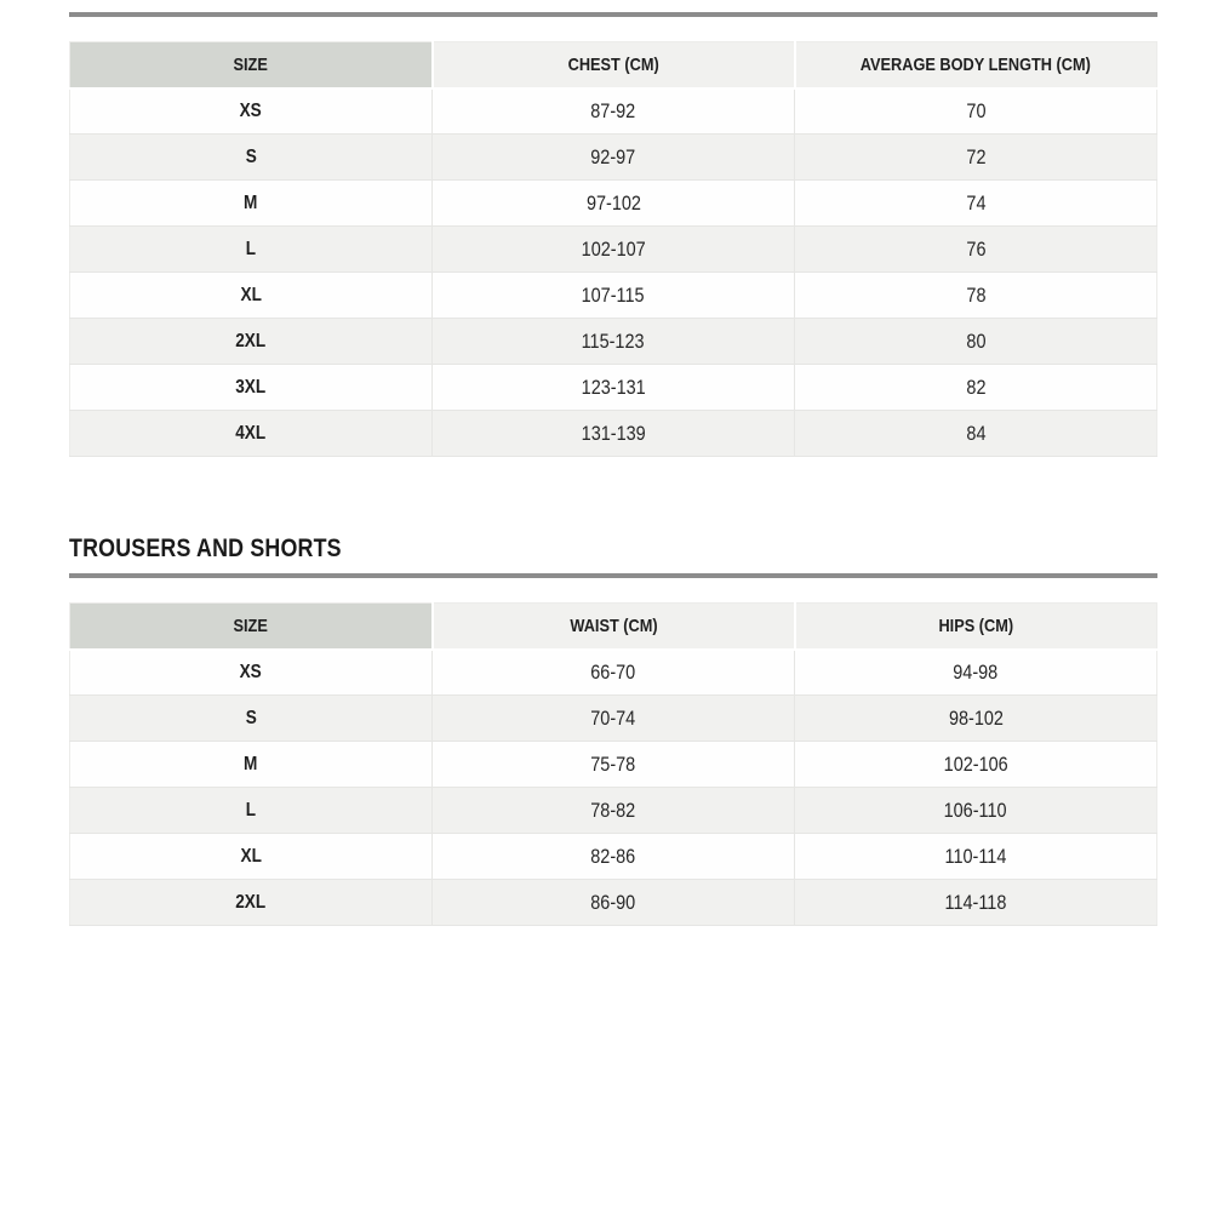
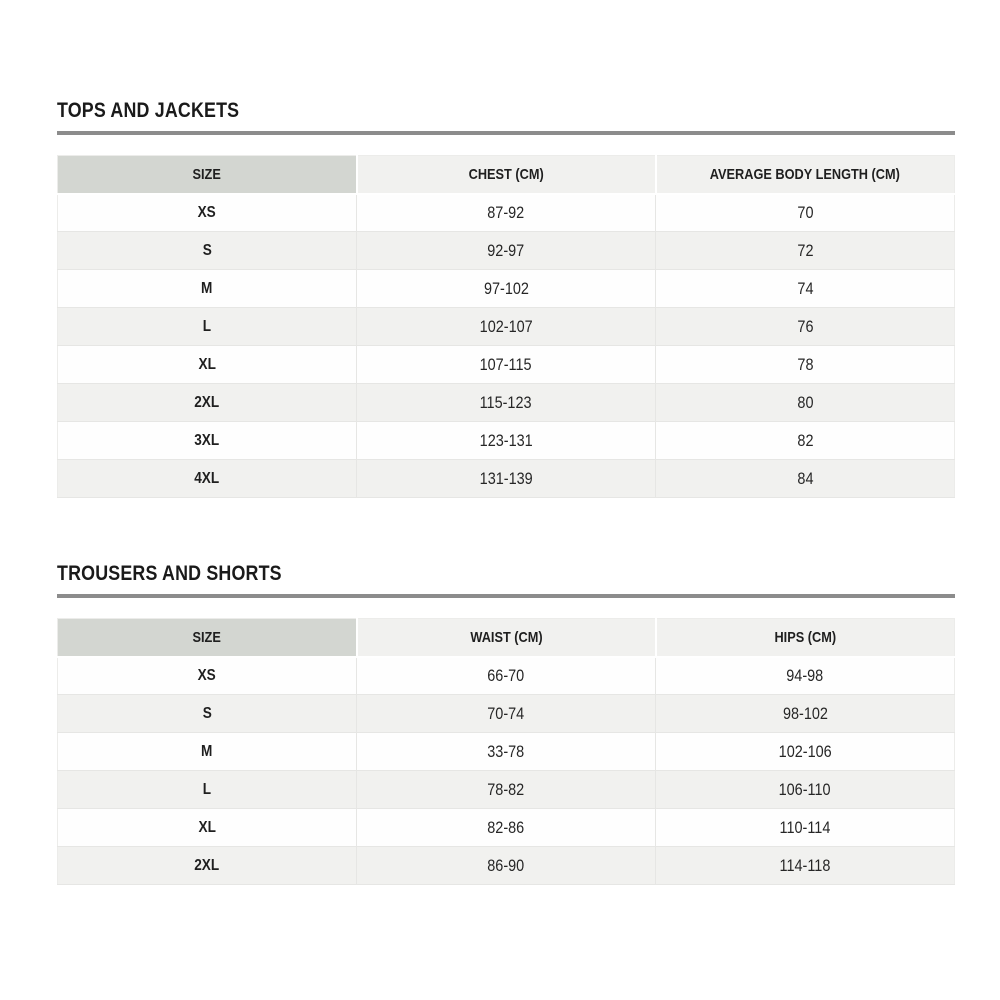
+ TOPS AND JACKETS
  SIZE	CHEST (CM)	AVERAGE BODY LENGTH (CM)
  XS	87-92	70
  S	92-97	72
  M	97-102	74
  L	102-107	76
  XL	107-115	78
  2XL	115-123	80
  3XL	123-131	82
  4XL	131-139	84
  TROUSERS AND SHORTS
  SIZE	WAIST (CM)	HIPS (CM)
  XS	66-70	94-98
  S	70-74	98-102
- M	75-78	102-106
+ M	33-78	102-106
  L	78-82	106-110
  XL	82-86	110-114
  2XL	86-90	114-118
